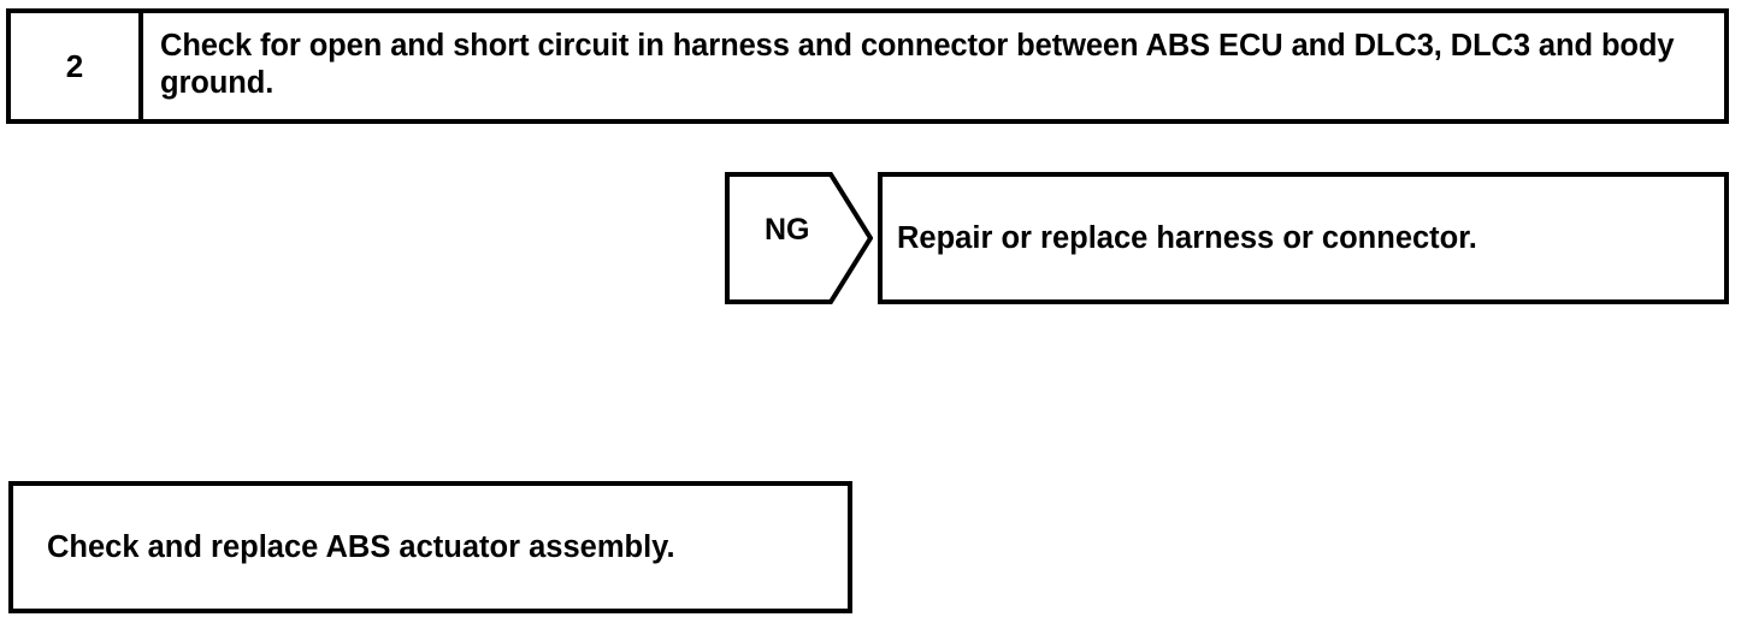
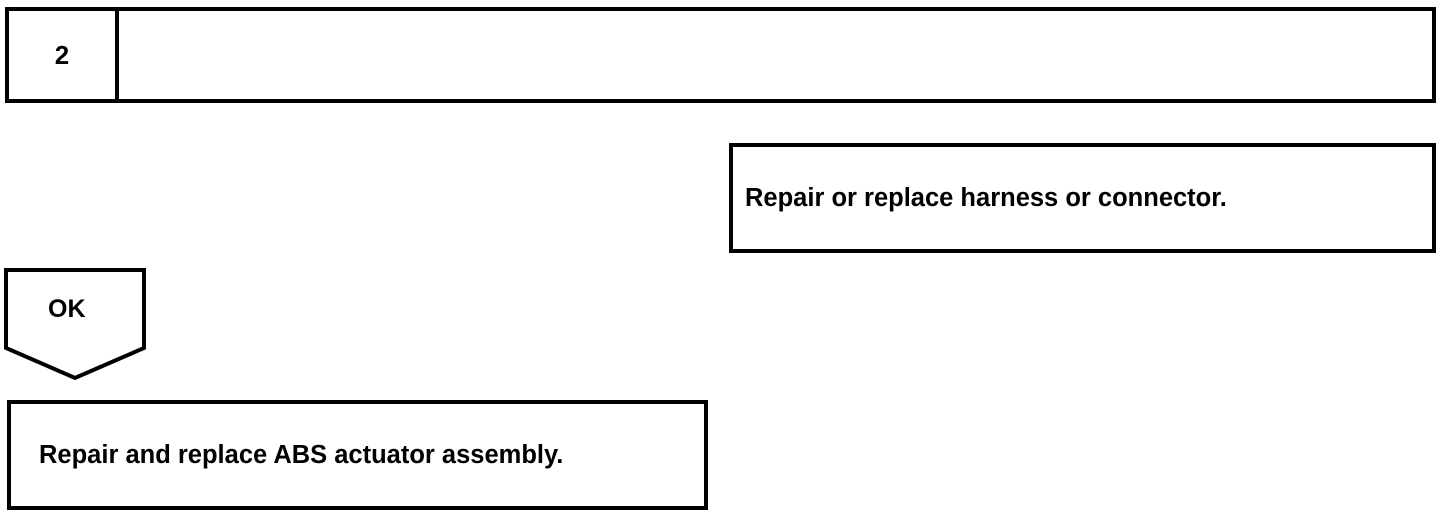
  2
- Check for open and short circuit in harness and connector between ABS ECU and DLC3, DLC3 and body ground.
- NG
  Repair or replace harness or connector.
+ OK
- Check and replace ABS actuator assembly.
+ Repair and replace ABS actuator assembly.
